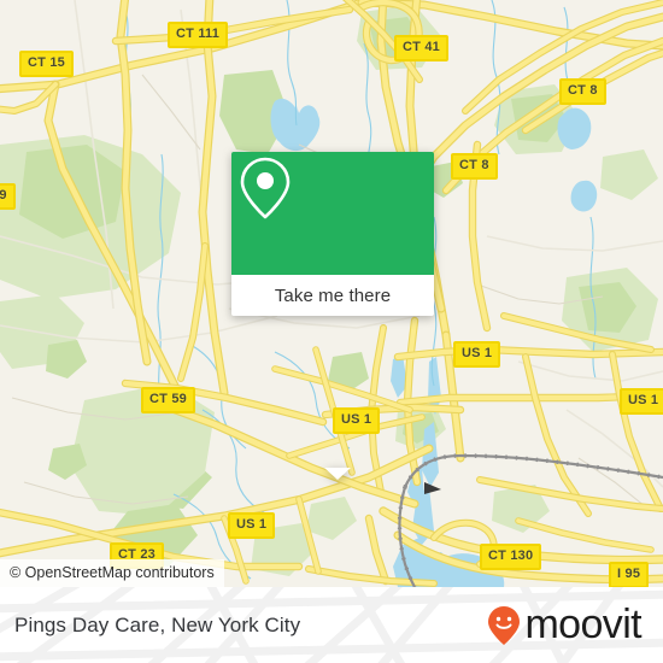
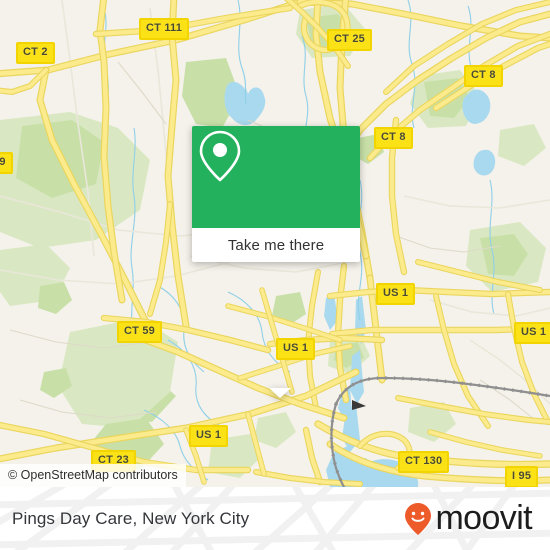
- CT 15
+ CT 2
  CT 111
- CT 41
+ CT 25
  CT 8
  CT 8
  CT 59
  US 1
  US 1
  US 1
  US 1
  CT 23
  CT 130
  I 95
  Take me there
  © OpenStreetMap contributors
  Pings Day Care, New York City
  moovit
